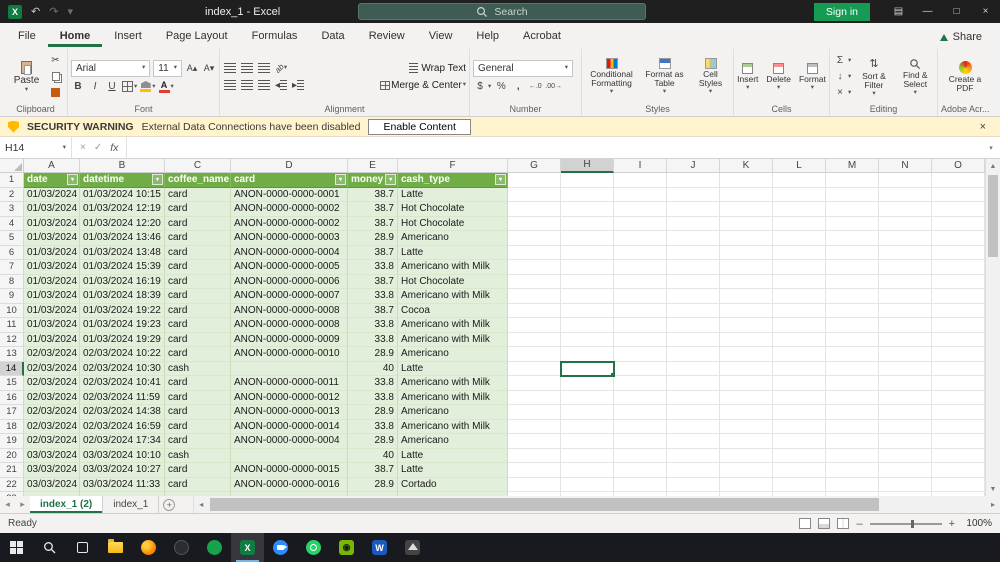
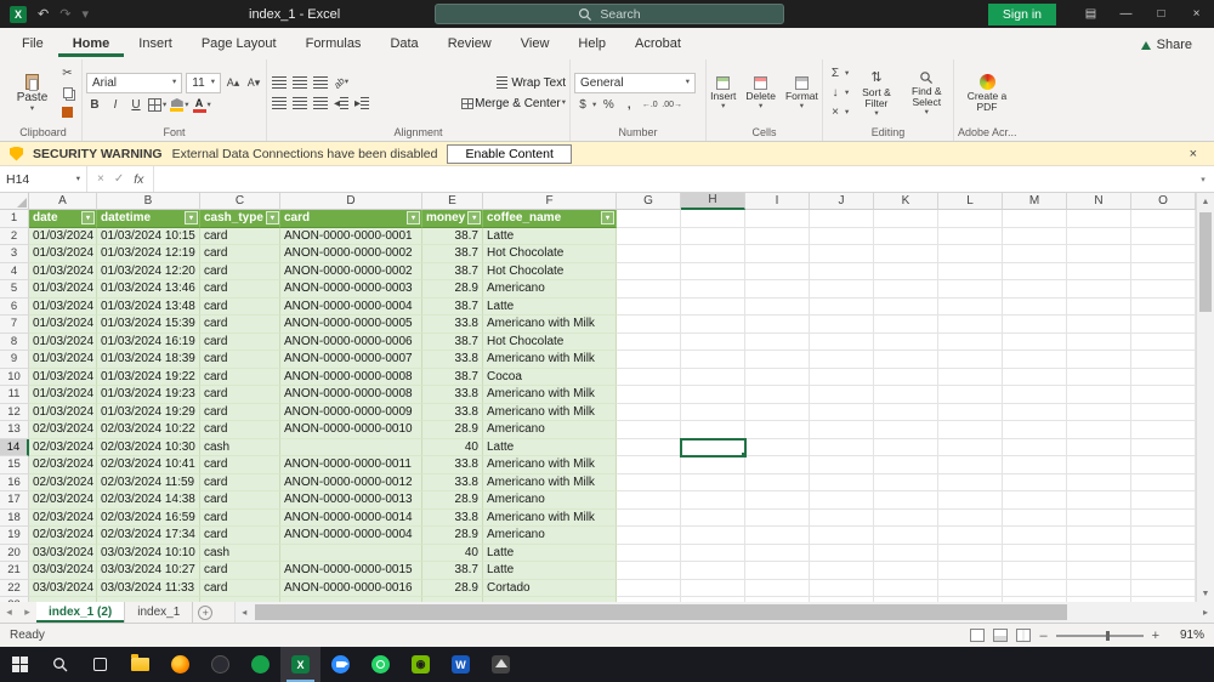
  X
  ↶
  ↷
  ▾
  index_1 - Excel
  Search
  Sign in
  ▤
  —
  □
  ×
  File
  Home
  Insert
  Page Layout
  Formulas
  Data
  Review
  View
  Help
  Acrobat
  Share
  Paste
  ✂
  Clipboard
  Arial
  11
  A▴
  A▾
  B
  I
  U
  A
  Font
  Wrap Text
  ◂
  ▸
  Merge & Center
  Alignment
  General
  $
  %
  ,
  Number
- Conditional Formatting
- Format as Table
- Cell Styles
- Styles
  Insert
  Delete
  Format
  Cells
  Σ
  ↓
  ×
  ⇅
  Sort & Filter
  Find & Select
  Editing
  Create a PDF
  Adobe Acr...
  SECURITY WARNING
  External Data Connections have been disabled
  Enable Content
  ×
  H14
  ×
  ✓
  fx
  A
  B
  C
  D
  E
  F
  G
  H
  I
  J
  K
  L
  M
  N
  O
  1
  date
  datetime
- coffee_name
+ cash_type
  card
  money
- cash_type
+ coffee_name
  2
  01/03/2024
  01/03/2024 10:15
  card
  ANON-0000-0000-0001
  38.7
  Latte
  3
  01/03/2024
  01/03/2024 12:19
  card
  ANON-0000-0000-0002
  38.7
  Hot Chocolate
  4
  01/03/2024
  01/03/2024 12:20
  card
  ANON-0000-0000-0002
  38.7
  Hot Chocolate
  5
  01/03/2024
  01/03/2024 13:46
  card
  ANON-0000-0000-0003
  28.9
  Americano
  6
  01/03/2024
  01/03/2024 13:48
  card
  ANON-0000-0000-0004
  38.7
  Latte
  7
  01/03/2024
  01/03/2024 15:39
  card
  ANON-0000-0000-0005
  33.8
  Americano with Milk
  8
  01/03/2024
  01/03/2024 16:19
  card
  ANON-0000-0000-0006
  38.7
  Hot Chocolate
  9
  01/03/2024
  01/03/2024 18:39
  card
  ANON-0000-0000-0007
  33.8
  Americano with Milk
  10
  01/03/2024
  01/03/2024 19:22
  card
  ANON-0000-0000-0008
  38.7
  Cocoa
  11
  01/03/2024
  01/03/2024 19:23
  card
  ANON-0000-0000-0008
  33.8
  Americano with Milk
  12
  01/03/2024
  01/03/2024 19:29
  card
  ANON-0000-0000-0009
  33.8
  Americano with Milk
  13
  02/03/2024
  02/03/2024 10:22
  card
  ANON-0000-0000-0010
  28.9
  Americano
  14
  02/03/2024
  02/03/2024 10:30
  cash
  40
  Latte
  15
  02/03/2024
  02/03/2024 10:41
  card
  ANON-0000-0000-0011
  33.8
  Americano with Milk
  16
  02/03/2024
  02/03/2024 11:59
  card
  ANON-0000-0000-0012
  33.8
  Americano with Milk
  17
  02/03/2024
  02/03/2024 14:38
  card
  ANON-0000-0000-0013
  28.9
  Americano
  18
  02/03/2024
  02/03/2024 16:59
  card
  ANON-0000-0000-0014
  33.8
  Americano with Milk
  19
  02/03/2024
  02/03/2024 17:34
  card
  ANON-0000-0000-0004
  28.9
  Americano
  20
  03/03/2024
  03/03/2024 10:10
  cash
  40
  Latte
  21
  03/03/2024
  03/03/2024 10:27
  card
  ANON-0000-0000-0015
  38.7
  Latte
  22
  03/03/2024
  03/03/2024 11:33
  card
  ANON-0000-0000-0016
  28.9
  Cortado
  ◂
  ▸
  index_1 (2)
  index_1
  +
  ◂
  ▸
  Ready
  –
  +
- 100%
+ 91%
  X
  ◉
  W
